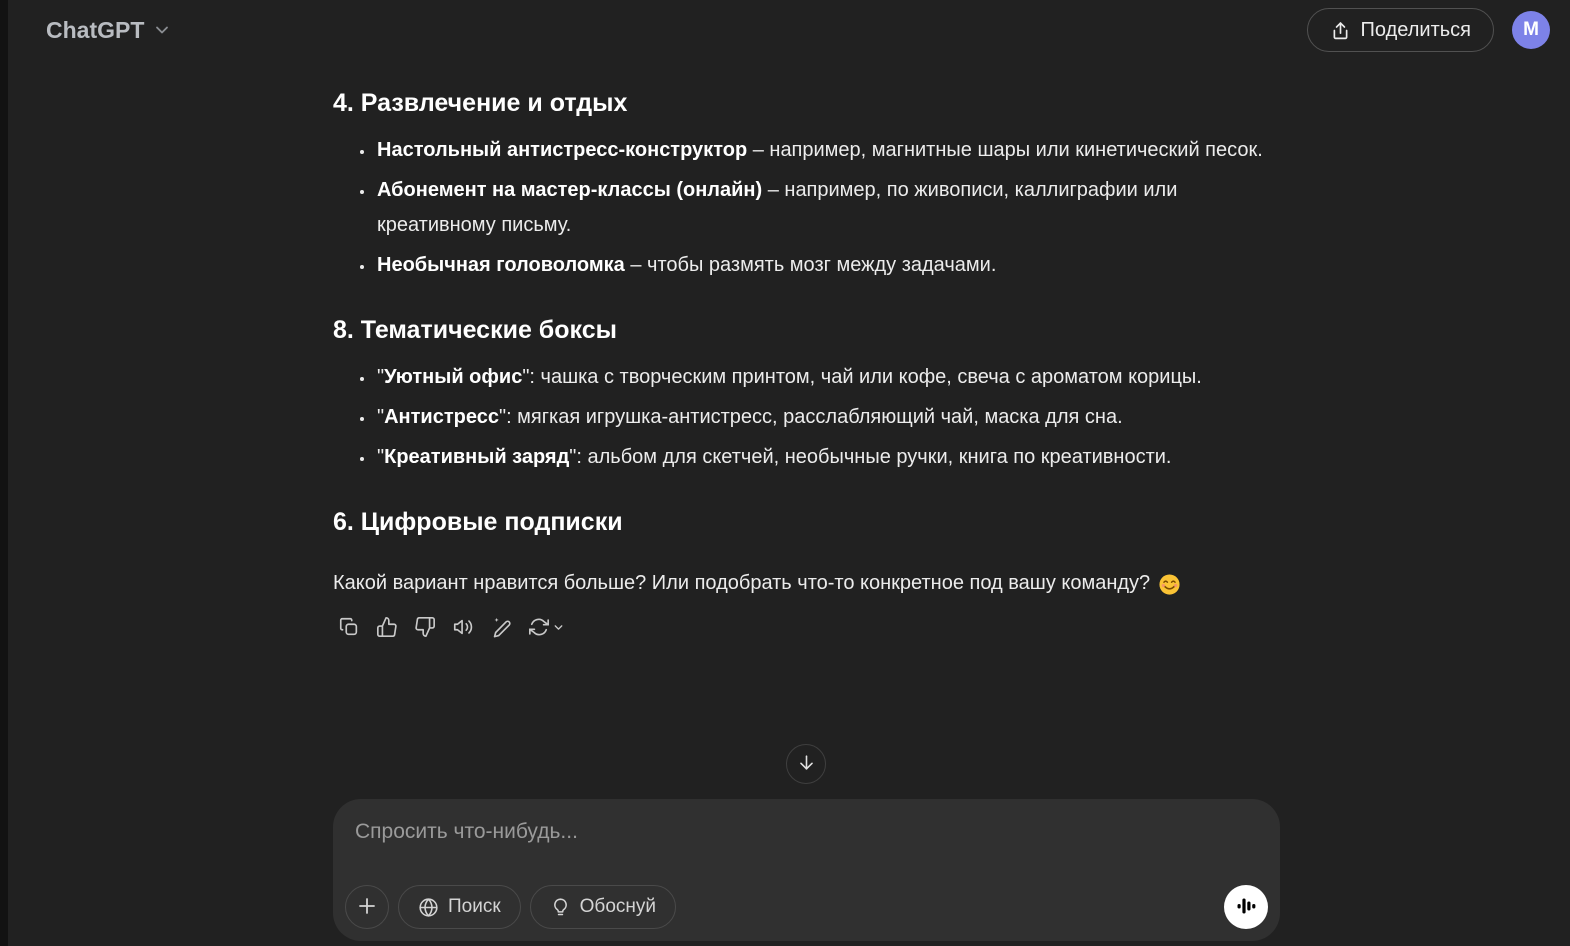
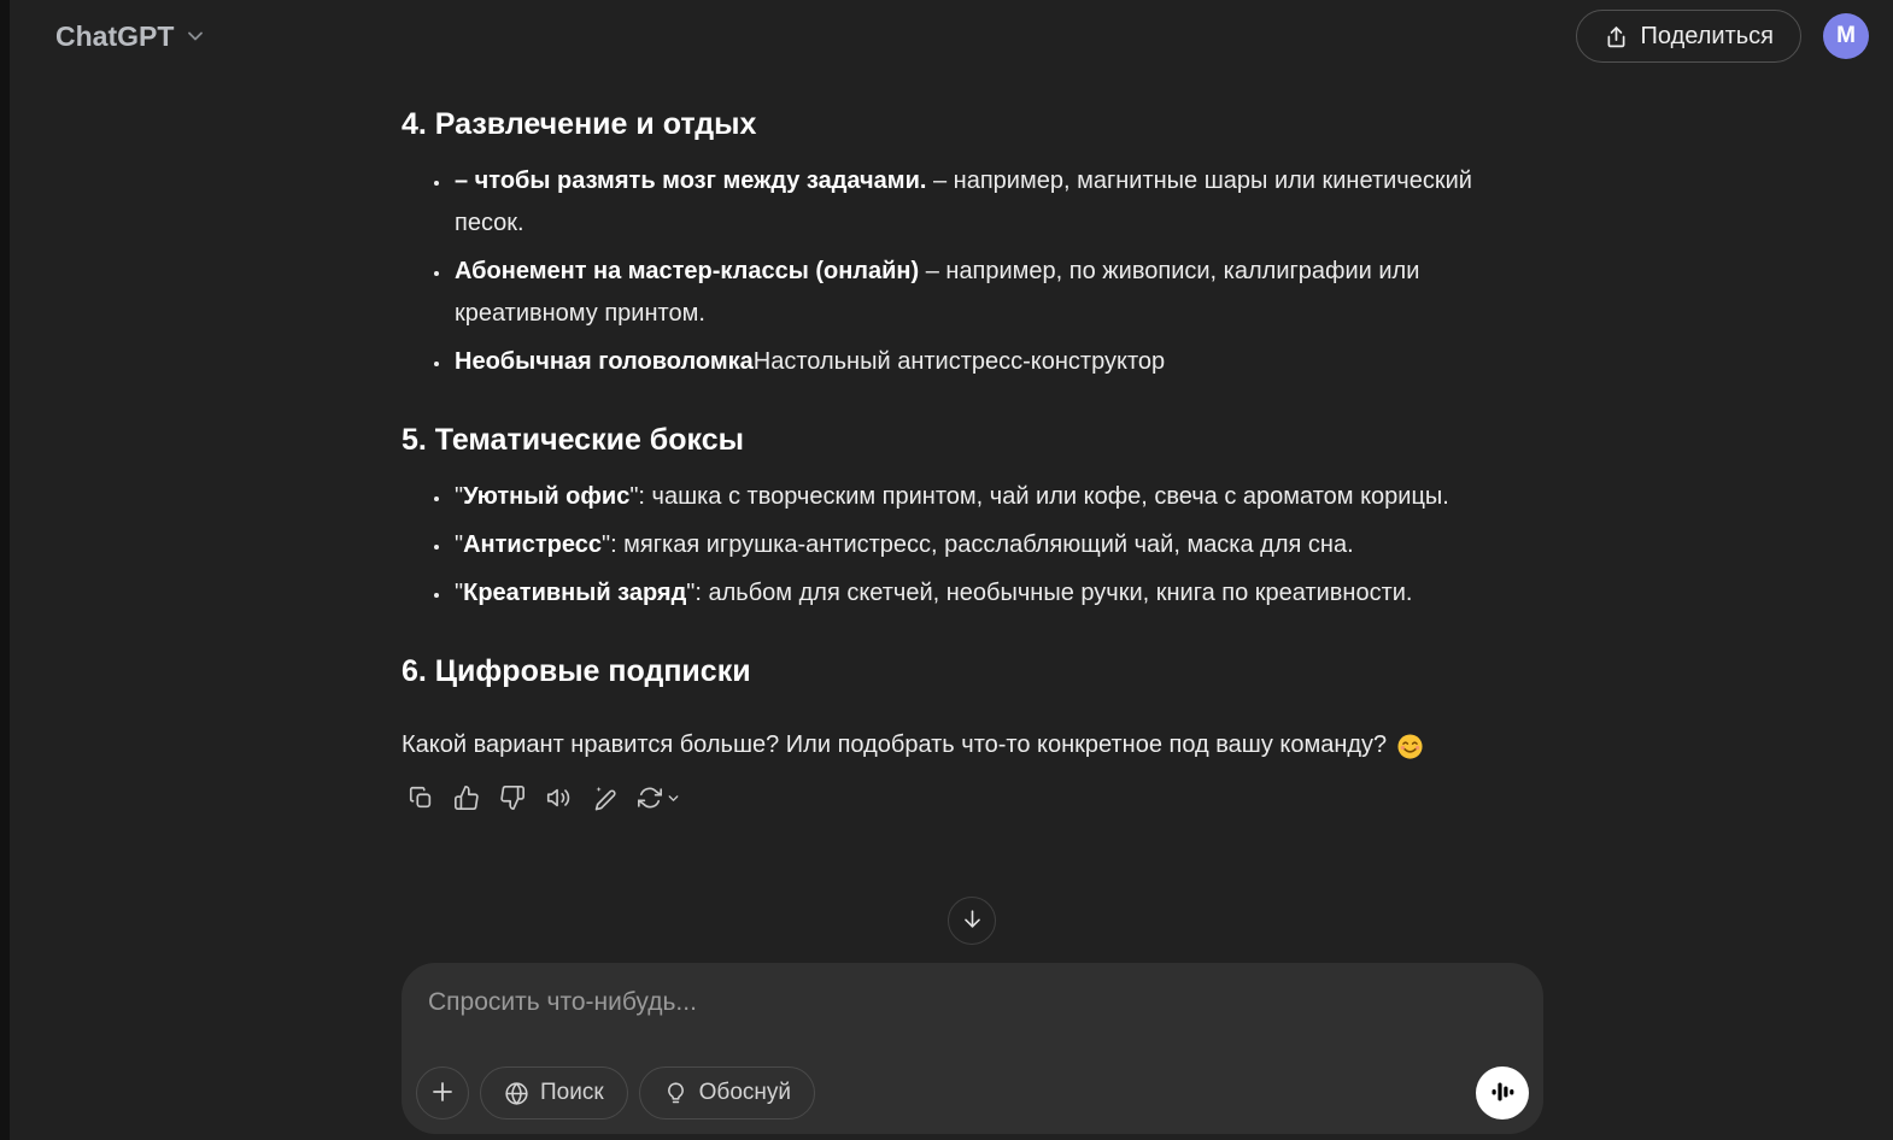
  ChatGPT
  Поделиться
  M
  4. Развлечение и отдых
- Настольный антистресс-конструктор – например, магнитные шары или кинетический песок.
+ – чтобы размять мозг между задачами. – например, магнитные шары или кинетический песок.
- Абонемент на мастер-классы (онлайн) – например, по живописи, каллиграфии или креативному письму.
+ Абонемент на мастер-классы (онлайн) – например, по живописи, каллиграфии или креативному принтом.
- Необычная головоломка – чтобы размять мозг между задачами.
+ Необычная головоломкаНастольный антистресс-конструктор
- 8. Тематические боксы
+ 5. Тематические боксы
  "Уютный офис": чашка с творческим принтом, чай или кофе, свеча с ароматом корицы.
  "Антистресс": мягкая игрушка-антистресс, расслабляющий чай, маска для сна.
  "Креативный заряд": альбом для скетчей, необычные ручки, книга по креативности.
  6. Цифровые подписки
  Какой вариант нравится больше? Или подобрать что-то конкретное под вашу команду?
  Спросить что-нибудь...
  Поиск
  Обоснуй
